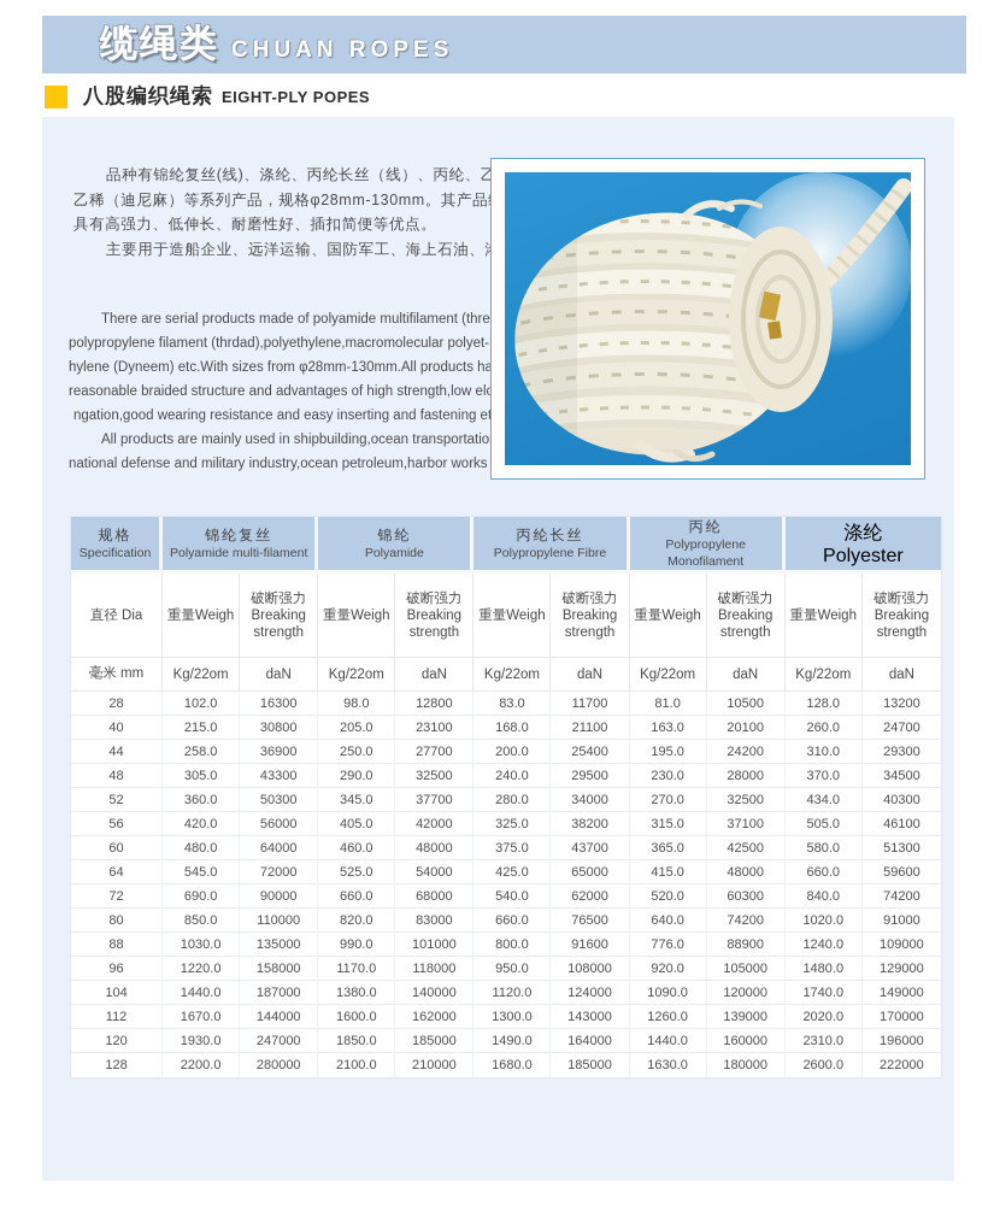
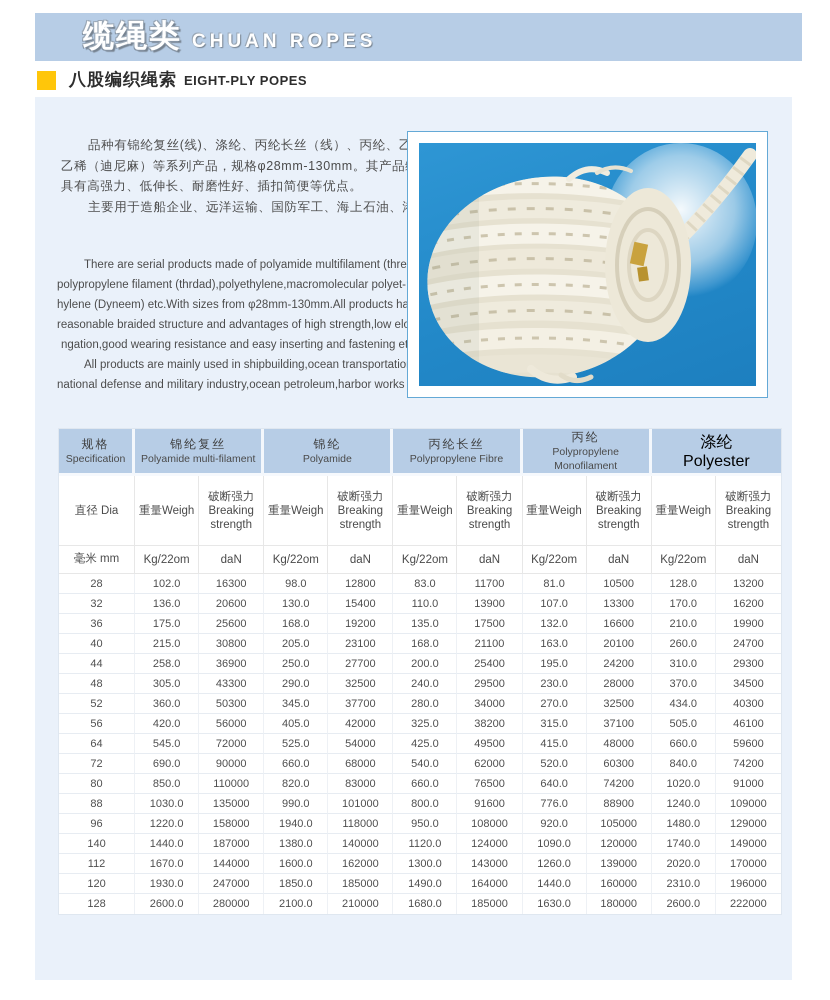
  缆绳类
  CHUAN ROPES
  八股编织绳索
  EIGHT-PLY POPES
  品种有锦纶复丝(线)、涤纶、丙纶长丝（线）、丙纶、乙
  乙稀（迪尼麻）等系列产品，规格φ28mm-130mm。其产品
  具有高强力、低伸长、耐磨性好、插扣简便等优点。
  主要用于造船企业、远洋运输、国防军工、海上石油、
  There are serial products made of polyamide multifilament (thre
  polypropylene filament (thrdad),polyethylene,macromolecular polyet-
  hylene (Dyneem) etc.With sizes from φ28mm-130mm.All products ha
  reasonable braided structure and advantages of high strength,low el
  ngation,good wearing resistance and easy inserting and fastening e
  All products are mainly used in shipbuilding,ocean transportatio
  national defense and military industry,ocean petroleum,harbor works
  规格Specification	锦纶复丝Polyamide multi-filament	锦纶Polyamide	丙纶长丝Polypropylene Fibre	丙纶Polypropylene Monofilament	涤纶Polyester
  直径 Dia	重量Weigh	破断强力Breakingstrength	重量Weigh	破断强力Breakingstrength	重量Weigh	破断强力Breakingstrength	重量Weigh	破断强力Breakingstrength	重量Weigh	破断强力Breakingstrength
  毫米 mm	Kg/22om	daN	Kg/22om	daN	Kg/22om	daN	Kg/22om	daN	Kg/22om	daN
  28	102.0	16300	98.0	12800	83.0	11700	81.0	10500	128.0	13200
+ 32	136.0	20600	130.0	15400	110.0	13900	107.0	13300	170.0	16200
+ 36	175.0	25600	168.0	19200	135.0	17500	132.0	16600	210.0	19900
  40	215.0	30800	205.0	23100	168.0	21100	163.0	20100	260.0	24700
  44	258.0	36900	250.0	27700	200.0	25400	195.0	24200	310.0	29300
  48	305.0	43300	290.0	32500	240.0	29500	230.0	28000	370.0	34500
  52	360.0	50300	345.0	37700	280.0	34000	270.0	32500	434.0	40300
  56	420.0	56000	405.0	42000	325.0	38200	315.0	37100	505.0	46100
- 60	480.0	64000	460.0	48000	375.0	43700	365.0	42500	580.0	51300
- 64	545.0	72000	525.0	54000	425.0	65000	415.0	48000	660.0	59600
+ 64	545.0	72000	525.0	54000	425.0	49500	415.0	48000	660.0	59600
  72	690.0	90000	660.0	68000	540.0	62000	520.0	60300	840.0	74200
  80	850.0	110000	820.0	83000	660.0	76500	640.0	74200	1020.0	91000
  88	1030.0	135000	990.0	101000	800.0	91600	776.0	88900	1240.0	109000
- 96	1220.0	158000	1170.0	118000	950.0	108000	920.0	105000	1480.0	129000
+ 96	1220.0	158000	1940.0	118000	950.0	108000	920.0	105000	1480.0	129000
- 104	1440.0	187000	1380.0	140000	1120.0	124000	1090.0	120000	1740.0	149000
+ 140	1440.0	187000	1380.0	140000	1120.0	124000	1090.0	120000	1740.0	149000
  112	1670.0	144000	1600.0	162000	1300.0	143000	1260.0	139000	2020.0	170000
  120	1930.0	247000	1850.0	185000	1490.0	164000	1440.0	160000	2310.0	196000
- 128	2200.0	280000	2100.0	210000	1680.0	185000	1630.0	180000	2600.0	222000
+ 128	2600.0	280000	2100.0	210000	1680.0	185000	1630.0	180000	2600.0	222000
